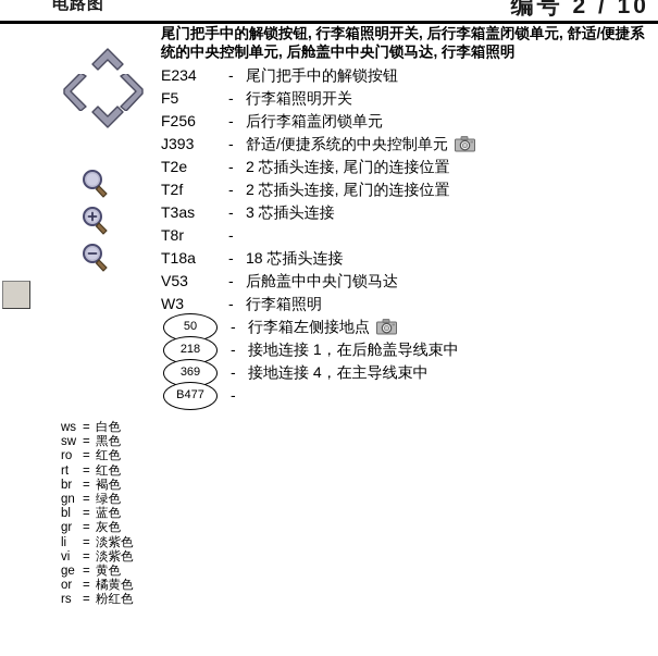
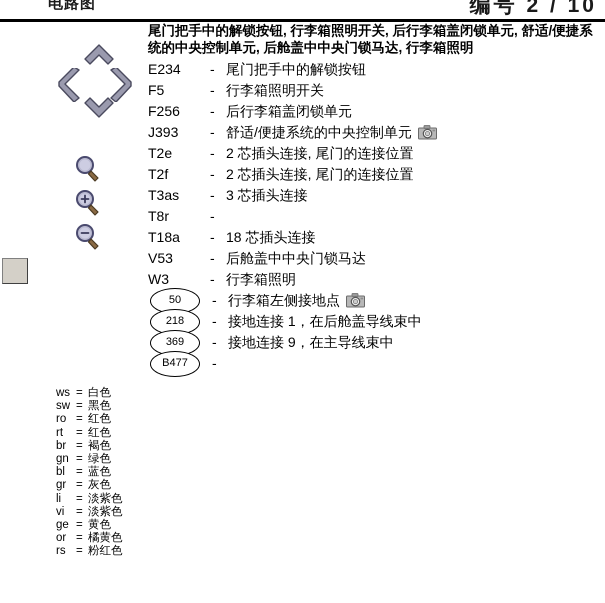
  电路图
  编号 2 / 10
  尾门把手中的解锁按钮, 行李箱照明开关, 后行李箱盖闭锁单元, 舒适/便捷系统的中央控制单元, 后舱盖中中央门锁马达, 行李箱照明
  E234
  -
  尾门把手中的解锁按钮
  F5
  -
  行李箱照明开关
  F256
  -
  后行李箱盖闭锁单元
  J393
  -
  舒适/便捷系统的中央控制单元
  T2e
  -
  2 芯插头连接, 尾门的连接位置
  T2f
  -
  2 芯插头连接, 尾门的连接位置
  T3as
  -
  3 芯插头连接
  T8r
  -
  T18a
  -
  18 芯插头连接
  V53
  -
  后舱盖中中央门锁马达
  W3
  -
  行李箱照明
  50
  -
  行李箱左侧接地点
  218
  -
  接地连接 1，在后舱盖导线束中
  369
  -
- 接地连接 4，在主导线束中
+ 接地连接 9，在主导线束中
  B477
  -
  ws = 白色
  sw = 黑色
  ro = 红色
  rt = 红色
  br = 褐色
  gn = 绿色
  bl = 蓝色
  gr = 灰色
  li = 淡紫色
  vi = 淡紫色
  ge = 黄色
  or = 橘黄色
  rs = 粉红色
